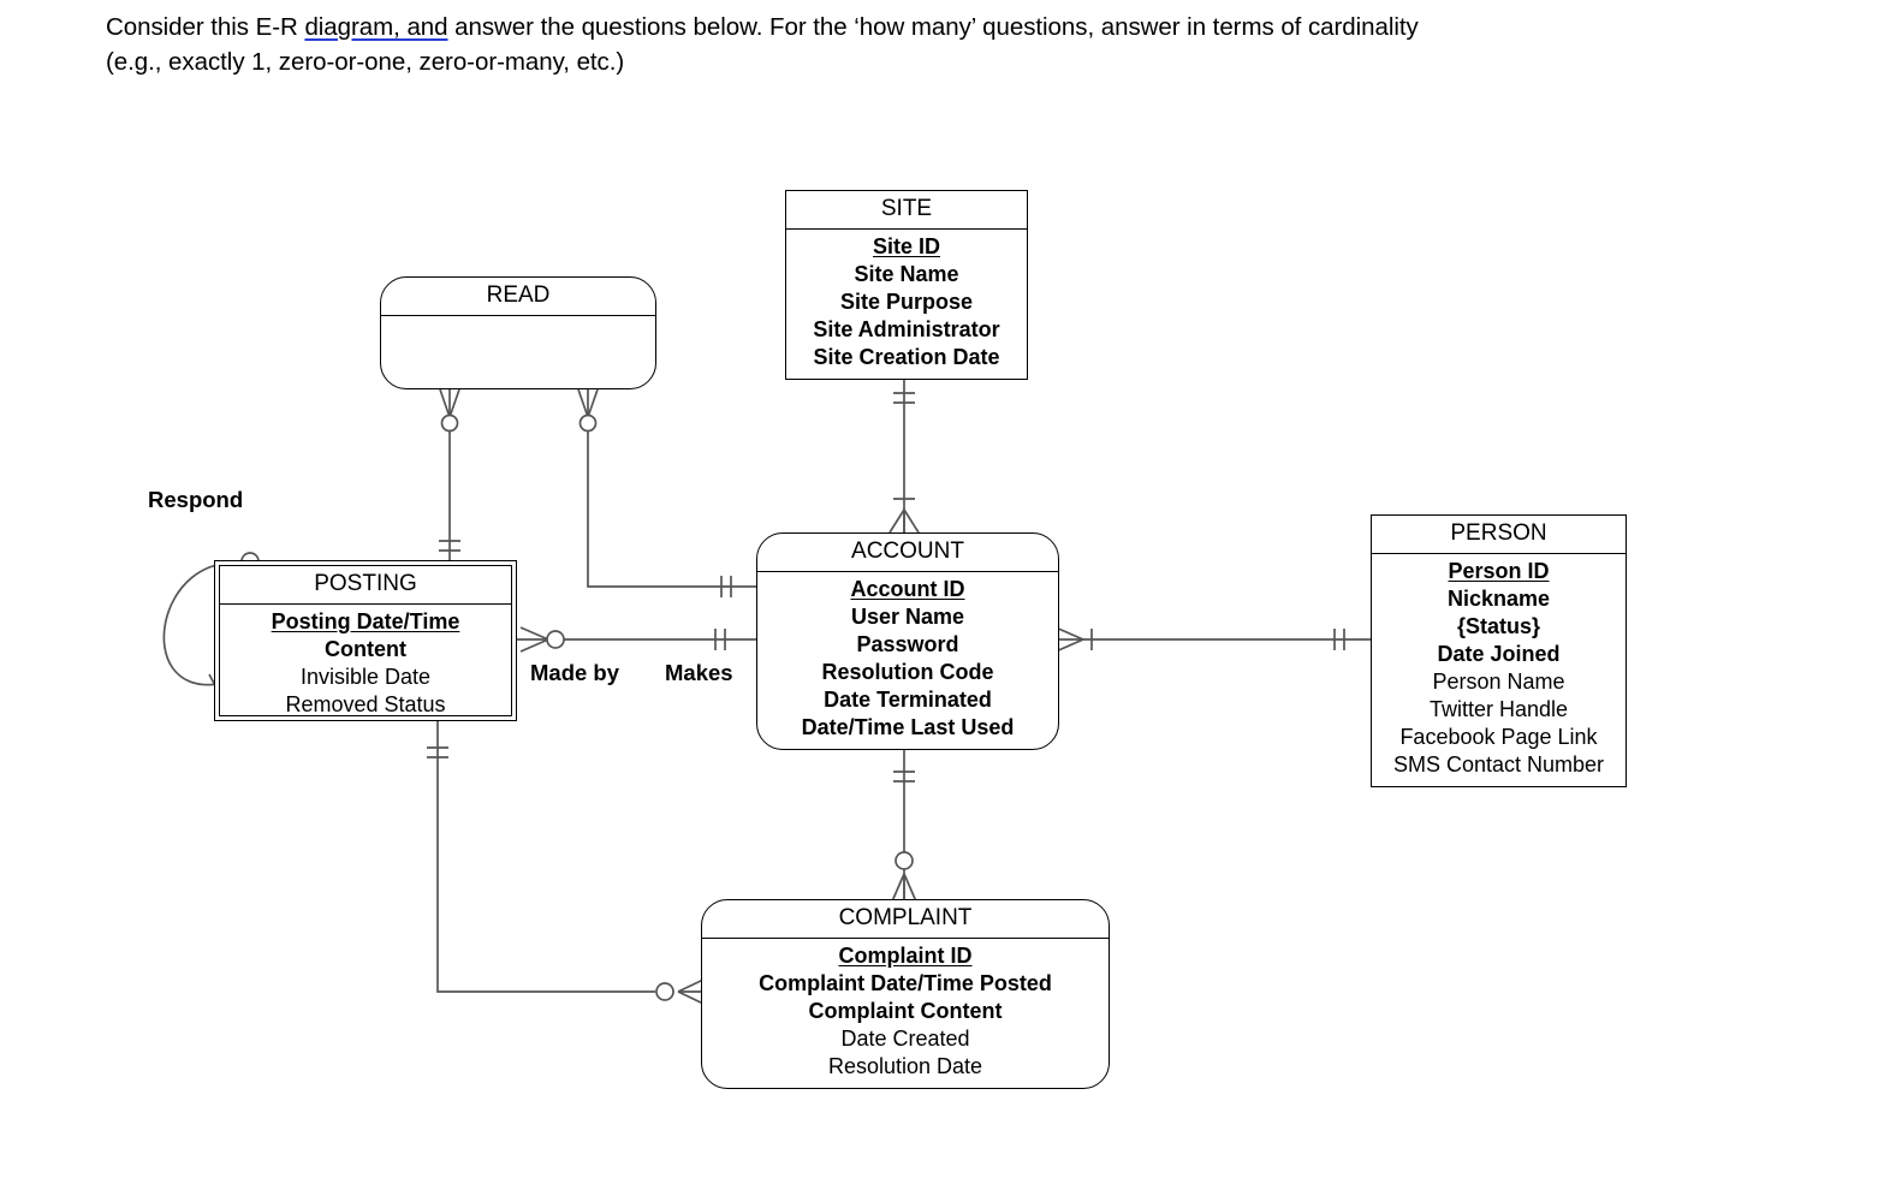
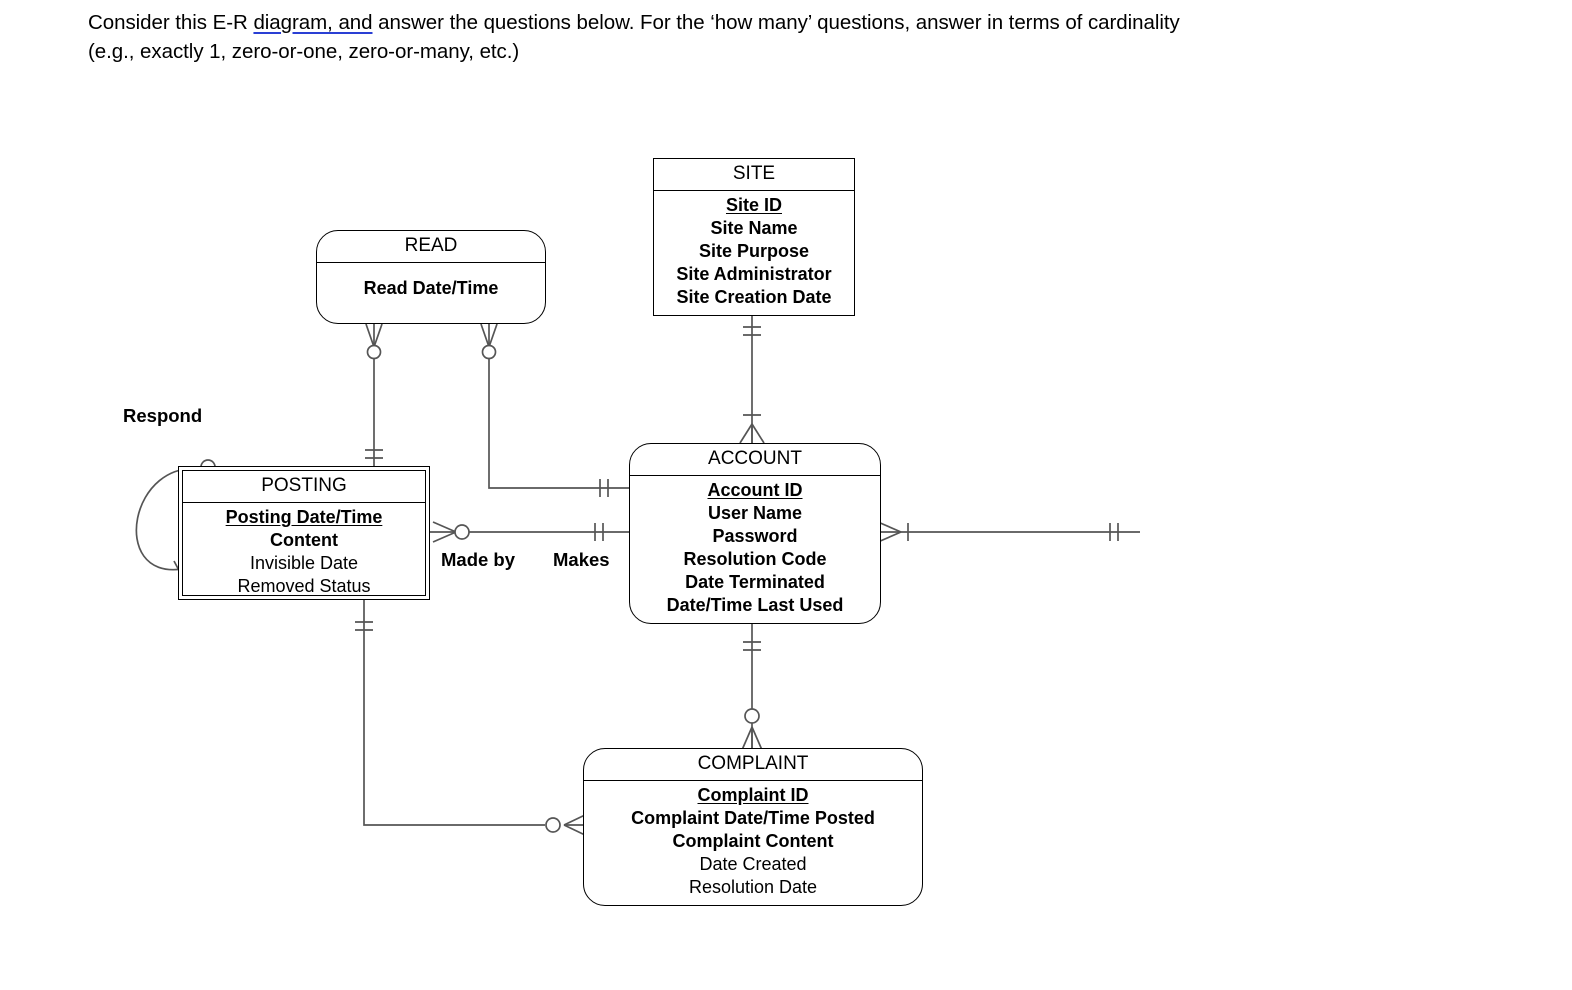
  Consider this E-R diagram, and answer the questions below. For the ‘how many’ questions, answer in terms of cardinality
  (e.g., exactly 1, zero-or-one, zero-or-many, etc.)
  SITE
  Site ID
  Site Name
  Site Purpose
  Site Administrator
  Site Creation Date
  READ
+ Read Date/Time
  POSTING
  Posting Date/Time
  Content
  Invisible Date
  Removed Status
  ACCOUNT
  Account ID
  User Name
  Password
  Resolution Code
  Date Terminated
  Date/Time Last Used
- PERSON
- Person ID
- Nickname
- {Status}
- Date Joined
- Person Name
- Twitter Handle
- Facebook Page Link
- SMS Contact Number
  COMPLAINT
  Complaint ID
  Complaint Date/Time Posted
  Complaint Content
  Date Created
  Resolution Date
  Respond
  Made by
  Makes
